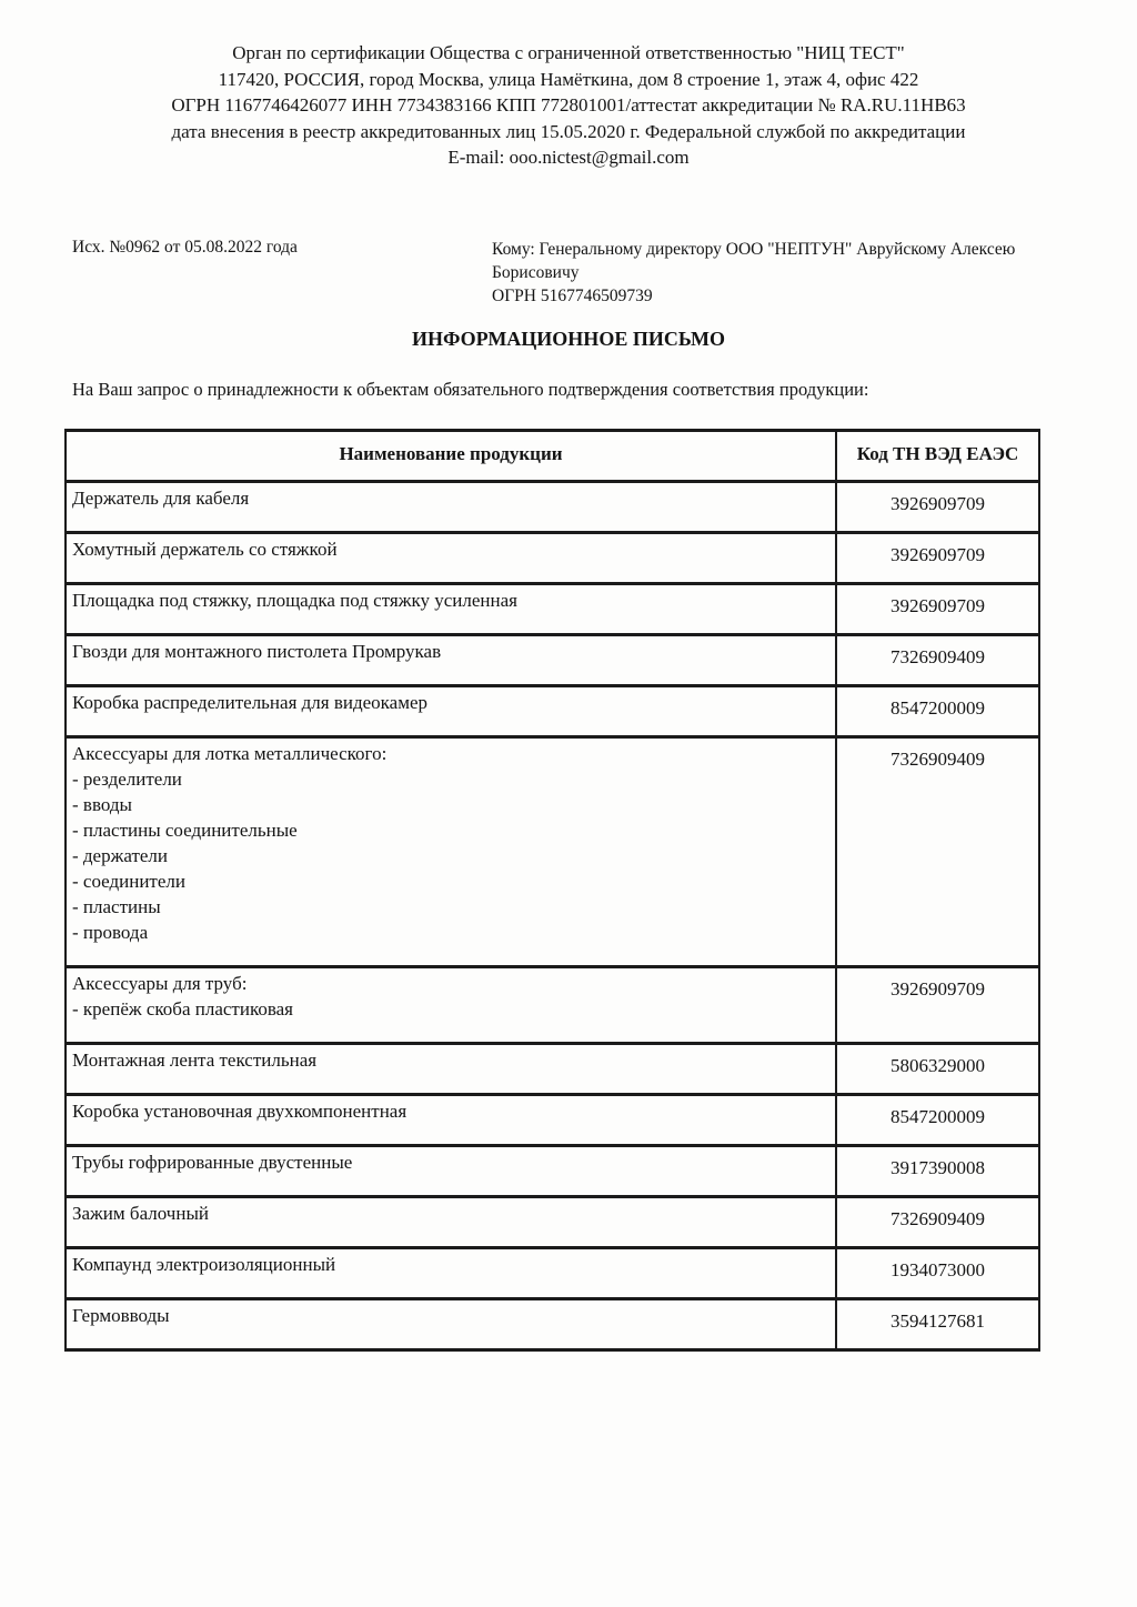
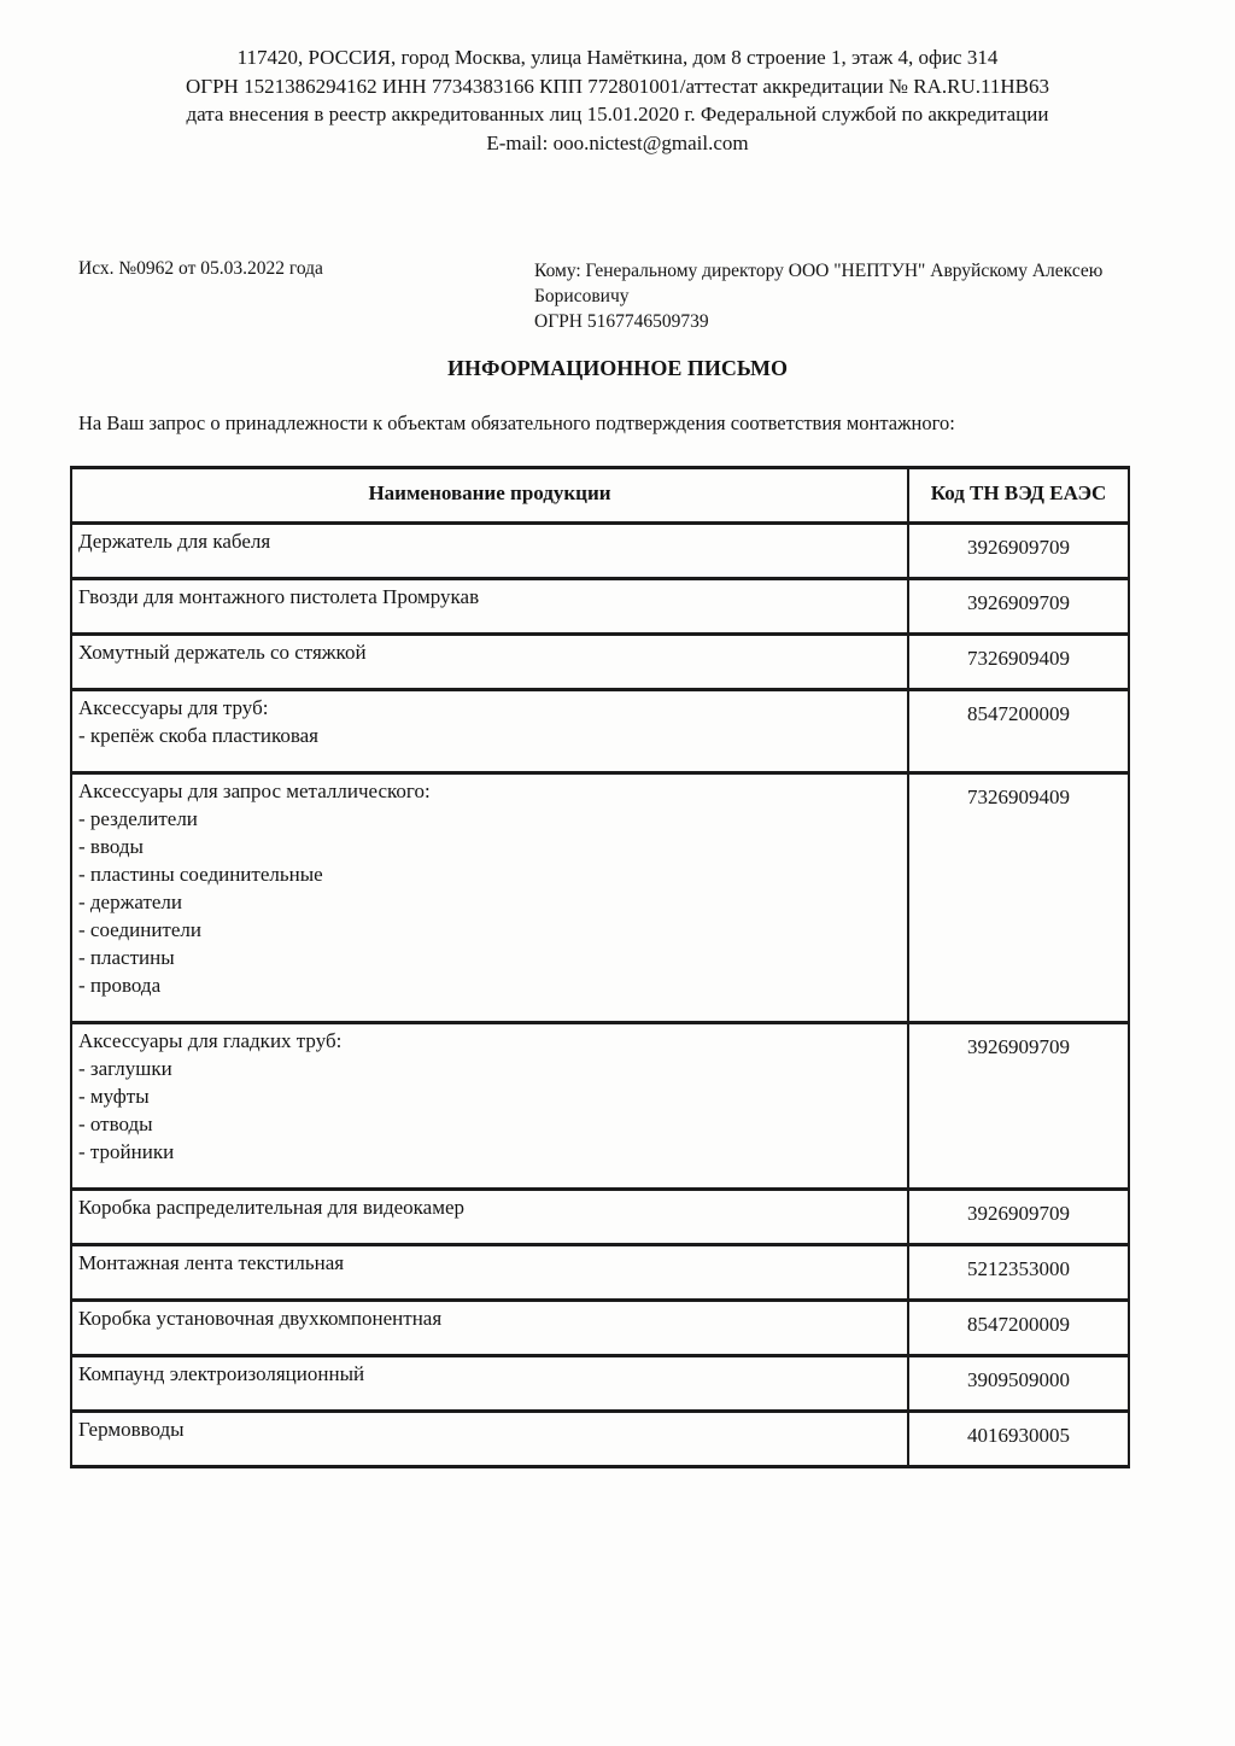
- Орган по сертификации Общества с ограниченной ответственностью "НИЦ ТЕСТ"
- 117420, РОССИЯ, город Москва, улица Намёткина, дом 8 строение 1, этаж 4, офис 422
+ 117420, РОССИЯ, город Москва, улица Намёткина, дом 8 строение 1, этаж 4, офис 314
- ОГРН 1167746426077 ИНН 7734383166 КПП 772801001/аттестат аккредитации № RA.RU.11НВ63
+ ОГРН 1521386294162 ИНН 7734383166 КПП 772801001/аттестат аккредитации № RA.RU.11НВ63
- дата внесения в реестр аккредитованных лиц 15.05.2020 г. Федеральной службой по аккредитации
+ дата внесения в реестр аккредитованных лиц 15.01.2020 г. Федеральной службой по аккредитации
  E-mail: ooo.nictest@gmail.com
- Исх. №0962 от 05.08.2022 года
+ Исх. №0962 от 05.03.2022 года
  Кому: Генеральному директору ООО "НЕПТУН" Авруйскому Алексею Борисовичу
  ОГРН 5167746509739
  ИНФОРМАЦИОННОЕ ПИСЬМО
- На Ваш запрос о принадлежности к объектам обязательного подтверждения соответствия продукции:
+ На Ваш запрос о принадлежности к объектам обязательного подтверждения соответствия монтажного:
  Наименование продукции	Код ТН ВЭД ЕАЭС
  Держатель для кабеля	3926909709
- Хомутный держатель со стяжкой	3926909709
+ Гвозди для монтажного пистолета Промрукав	3926909709
- Площадка под стяжку, площадка под стяжку усиленная	3926909709
- Гвозди для монтажного пистолета Промрукав	7326909409
+ Хомутный держатель со стяжкой	7326909409
- Коробка распределительная для видеокамер	8547200009
+ Аксессуары для труб: - крепёж скоба пластиковая	8547200009
- Аксессуары для лотка металлического: - резделители - вводы - пластины соединительные - держатели - соединители - пластины - провода	7326909409
+ Аксессуары для запрос металлического: - резделители - вводы - пластины соединительные - держатели - соединители - пластины - провода	7326909409
+ Аксессуары для гладких труб: - заглушки - муфты - отводы - тройники	3926909709
- Аксессуары для труб: - крепёж скоба пластиковая	3926909709
+ Коробка распределительная для видеокамер	3926909709
- Монтажная лента текстильная	5806329000
+ Монтажная лента текстильная	5212353000
  Коробка установочная двухкомпонентная	8547200009
- Трубы гофрированные двустенные	3917390008
- Зажим балочный	7326909409
- Компаунд электроизоляционный	1934073000
+ Компаунд электроизоляционный	3909509000
- Гермовводы	3594127681
+ Гермовводы	4016930005
